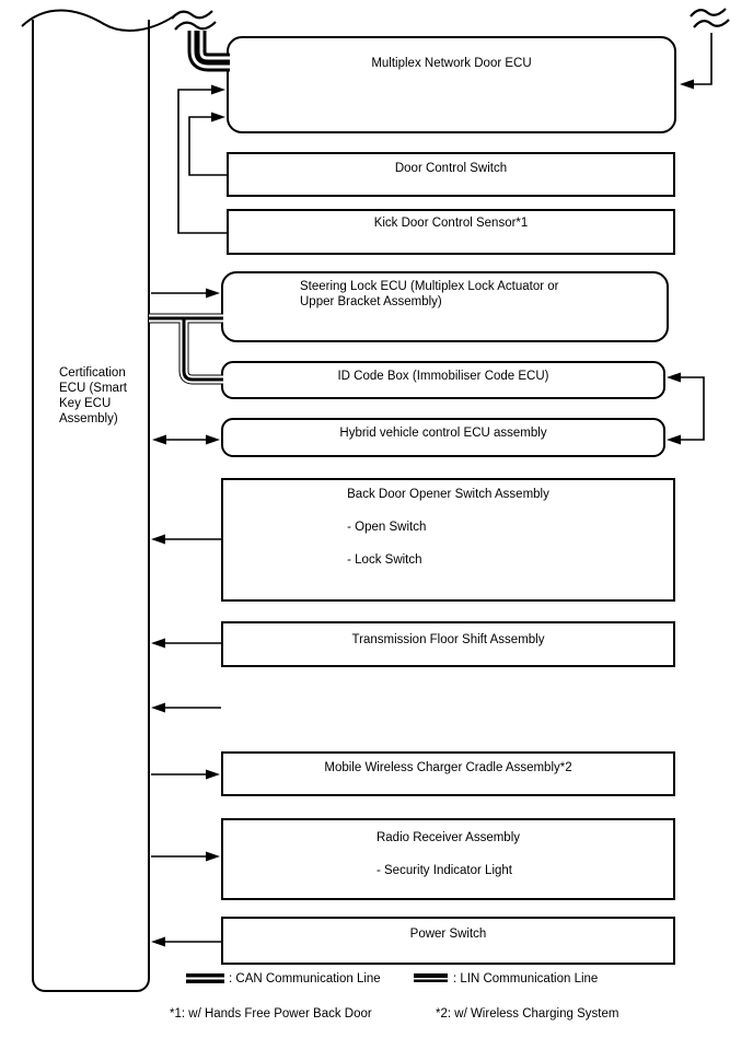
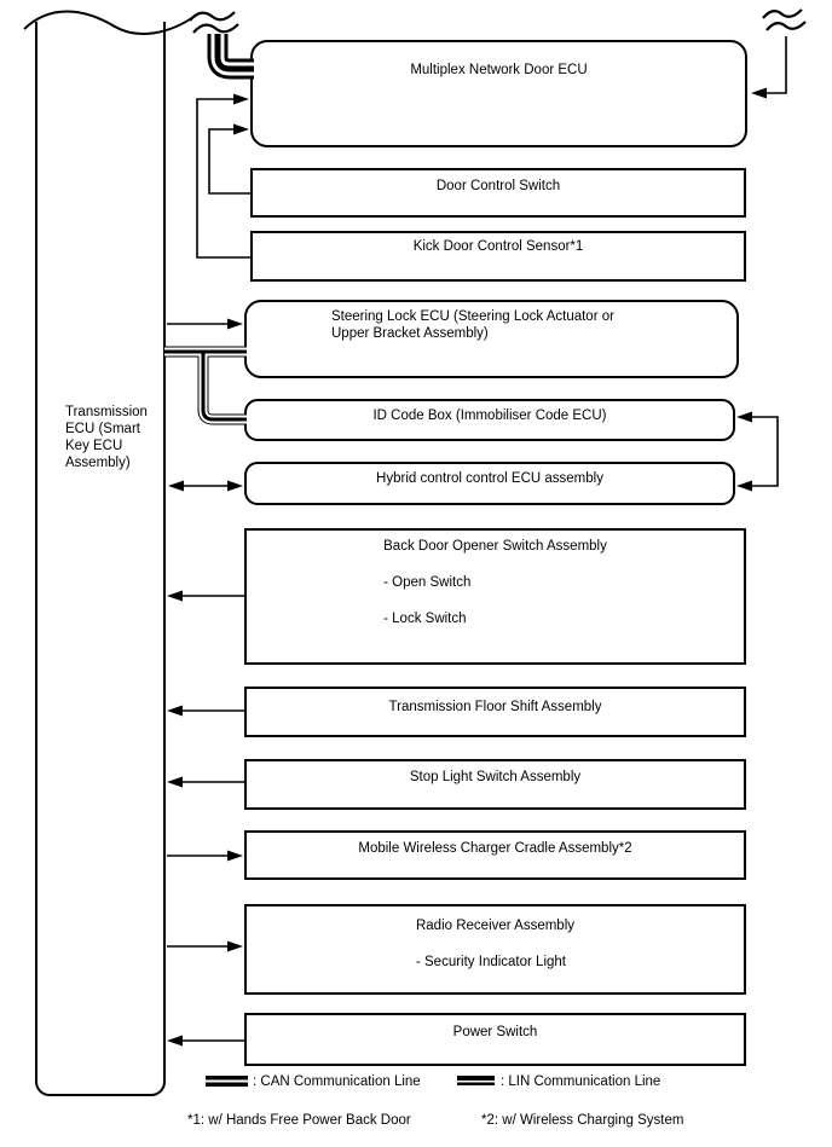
- Certification ECU (Smart Key ECU Assembly)
+ Transmission ECU (Smart Key ECU Assembly)
  Multiplex Network Door ECU
  Door Control Switch
  Kick Door Control Sensor*1
- Steering Lock ECU (Multiplex Lock Actuator or Upper Bracket Assembly)
+ Steering Lock ECU (Steering Lock Actuator or Upper Bracket Assembly)
  ID Code Box (Immobiliser Code ECU)
- Hybrid vehicle control ECU assembly
+ Hybrid control control ECU assembly
  Back Door Opener Switch Assembly
  - Open Switch
  - Lock Switch
  Transmission Floor Shift Assembly
+ Stop Light Switch Assembly
  Mobile Wireless Charger Cradle Assembly*2
  Radio Receiver Assembly
  - Security Indicator Light
  Power Switch
  : CAN Communication Line
  : LIN Communication Line
  *1: w/ Hands Free Power Back Door
  *2: w/ Wireless Charging System
